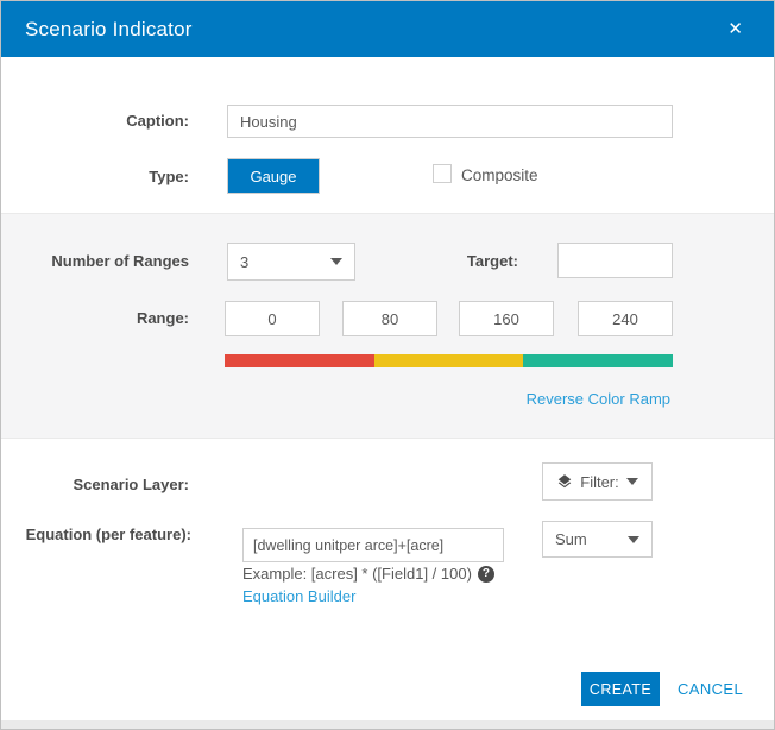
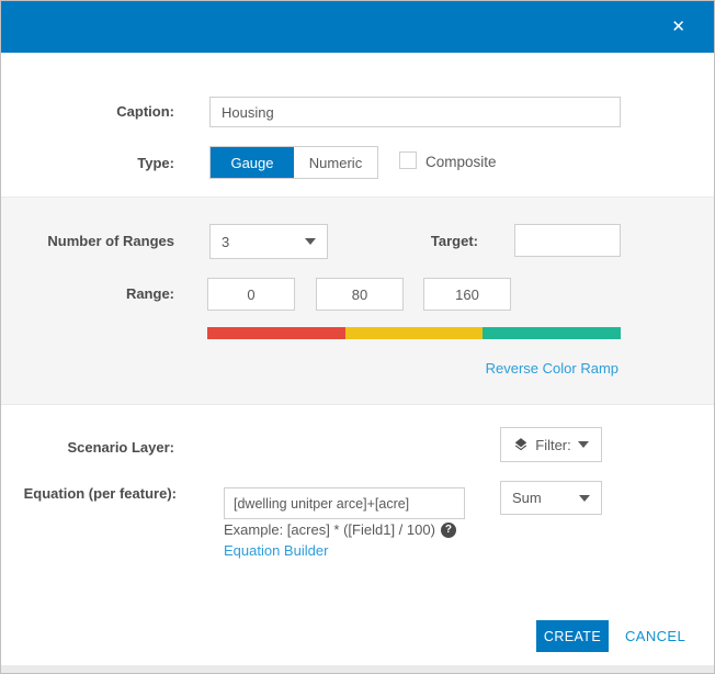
- Scenario Indicator
  ✕
  Caption:
  Housing
  Type:
  Gauge
+ Numeric
  Composite
  Number of Ranges
  3
  Target:
  Range:
  0
  80
  160
- 240
  Reverse Color Ramp
  Scenario Layer:
  Filter:
  Equation (per feature):
  [dwelling unitper arce]+[acre]
  Sum
  Example: [acres] * ([Field1] / 100)
  ?
  Equation Builder
  CREATE
  CANCEL
